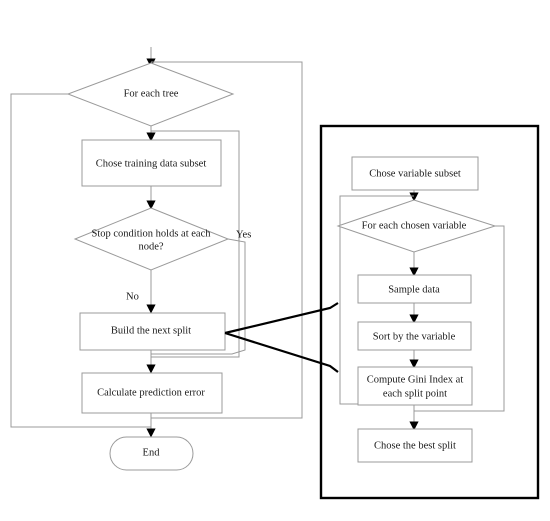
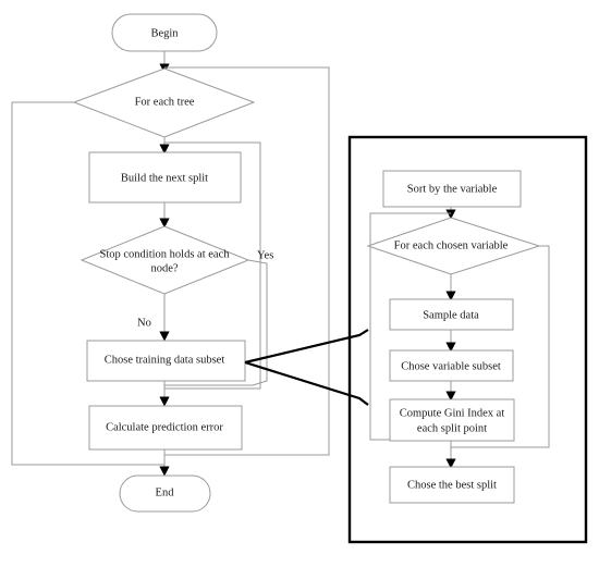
+ Begin
  For each tree
- Chose training data subset
+ Build the next split
  Stop condition holds at each
  node?
  Yes
  No
- Build the next split
+ Chose training data subset
  Calculate prediction error
  End
- Chose variable subset
+ Sort by the variable
  For each chosen variable
  Sample data
- Sort by the variable
+ Chose variable subset
  Compute Gini Index at
  each split point
  Chose the best split
